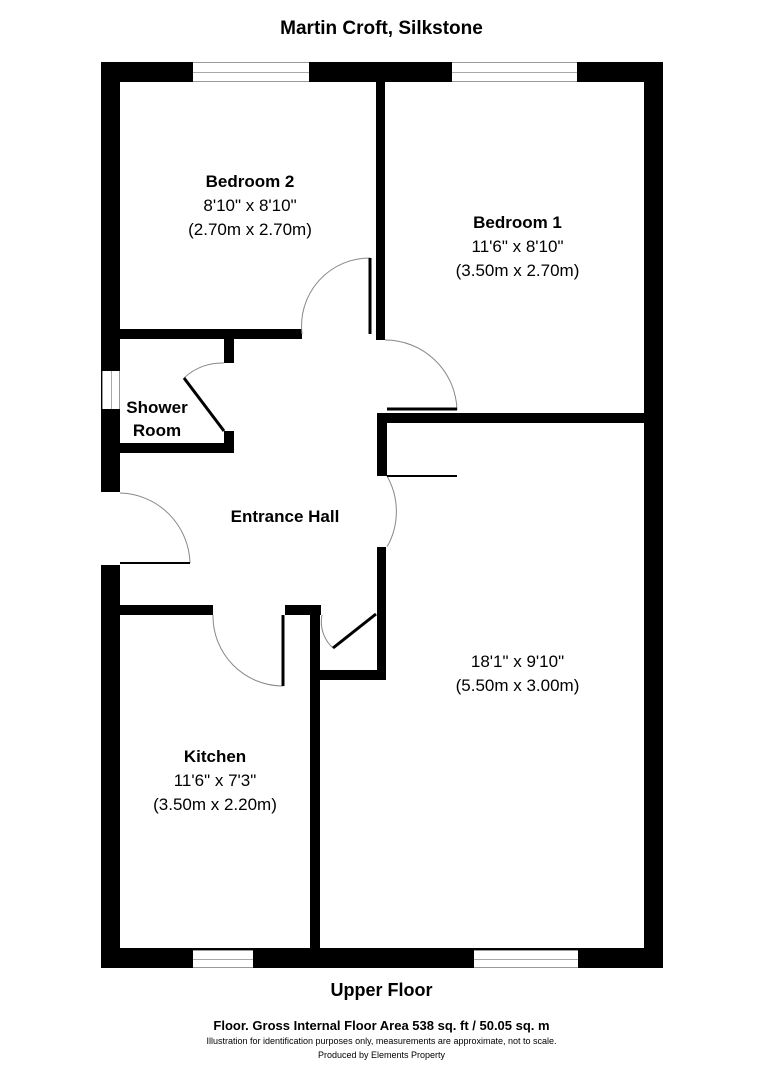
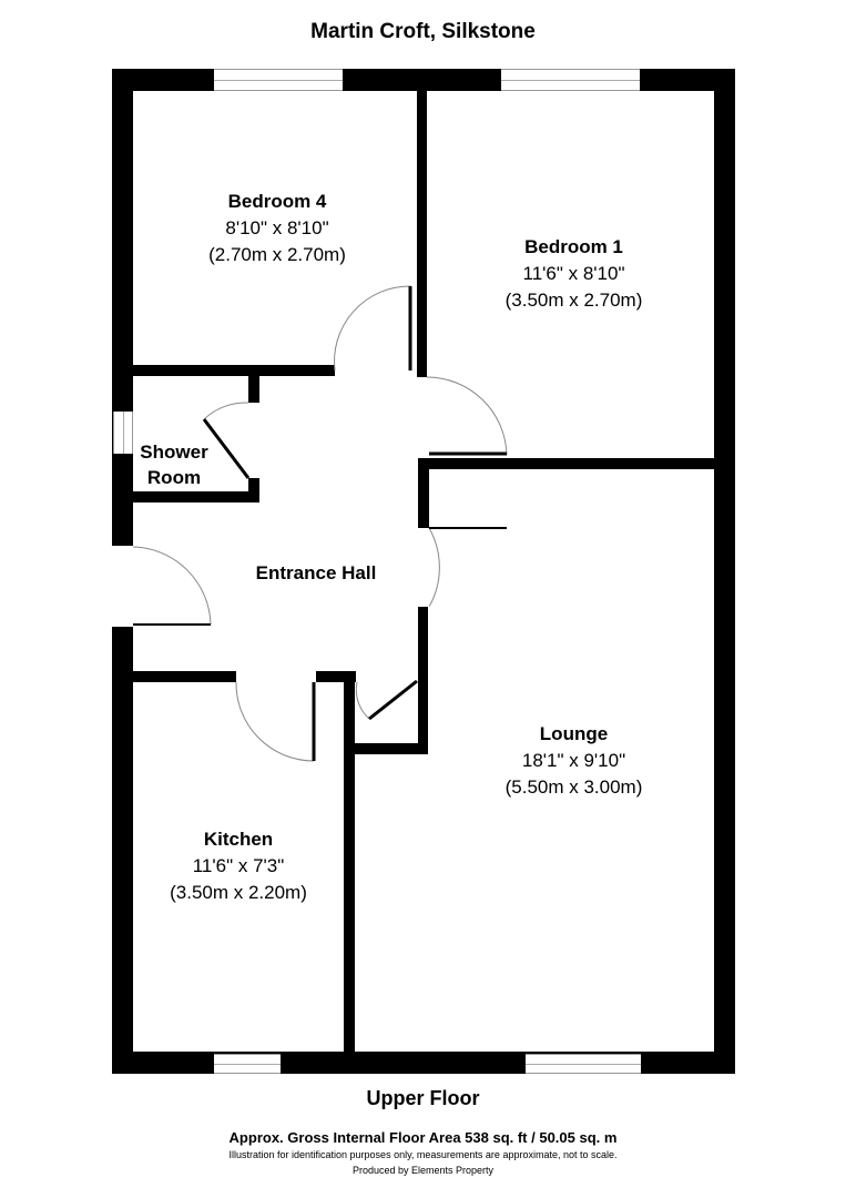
  Martin Croft, Silkstone
- Bedroom 2
+ Bedroom 4
  8'10" x 8'10"
  (2.70m x 2.70m)
  Bedroom 1
  11'6" x 8'10"
  (3.50m x 2.70m)
  Shower
  Room
  Entrance Hall
+ Lounge
  18'1" x 9'10"
  (5.50m x 3.00m)
  Kitchen
  11'6" x 7'3"
  (3.50m x 2.20m)
  Upper Floor
- Floor. Gross Internal Floor Area 538 sq. ft / 50.05 sq. m
+ Approx. Gross Internal Floor Area 538 sq. ft / 50.05 sq. m
  Illustration for identification purposes only, measurements are approximate, not to scale.
  Produced by Elements Property
